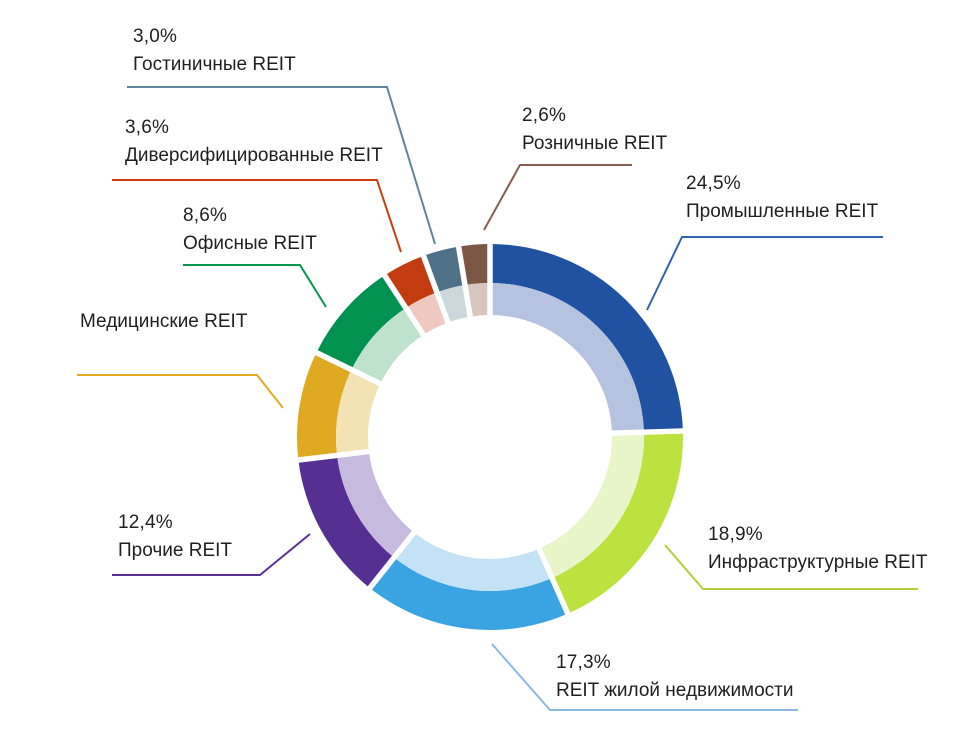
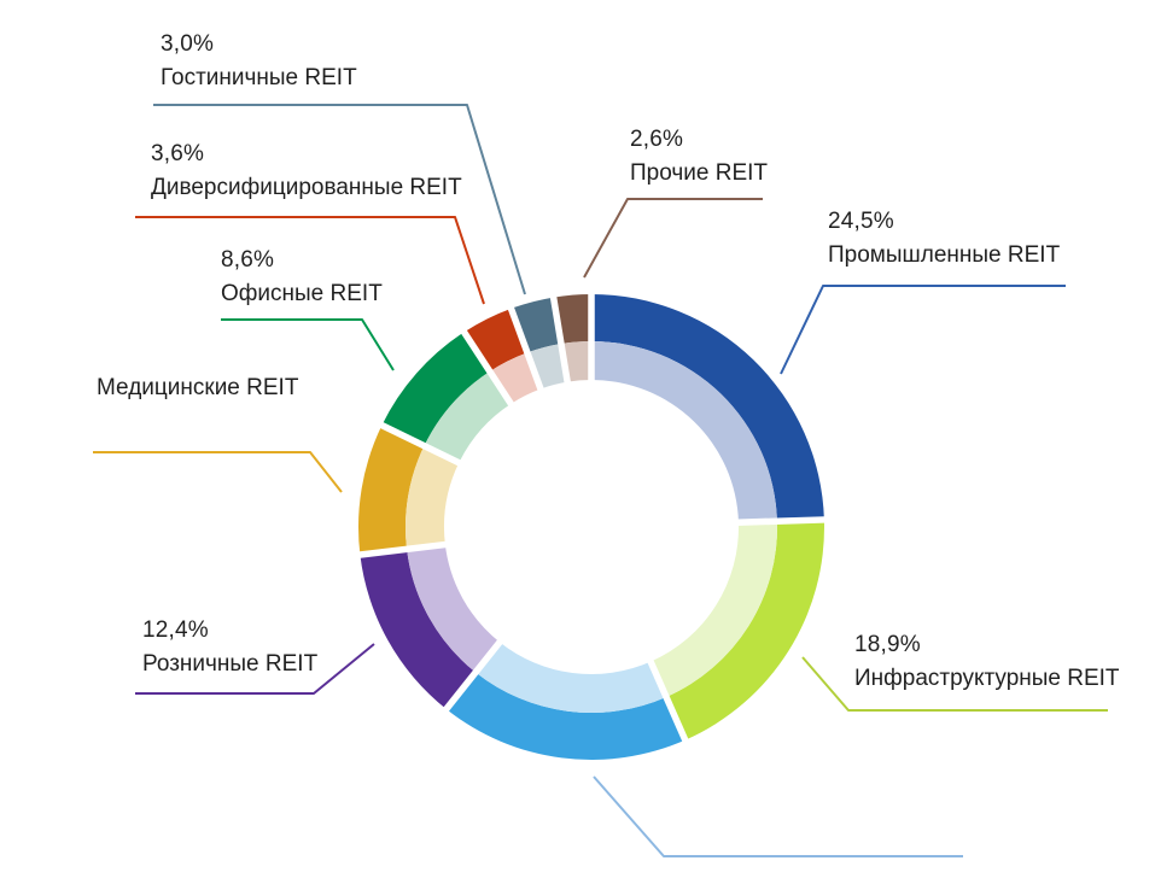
  24,5%
  Промышленные REIT
  18,9%
  Инфраструктурные REIT
- 17,3%
- REIT жилой недвижимости
  12,4%
- Прочие REIT
+ Розничные REIT
  Медицинские REIT
  8,6%
  Офисные REIT
  3,6%
  Диверсифицированные REIT
  3,0%
  Гостиничные REIT
  2,6%
- Розничные REIT
+ Прочие REIT
